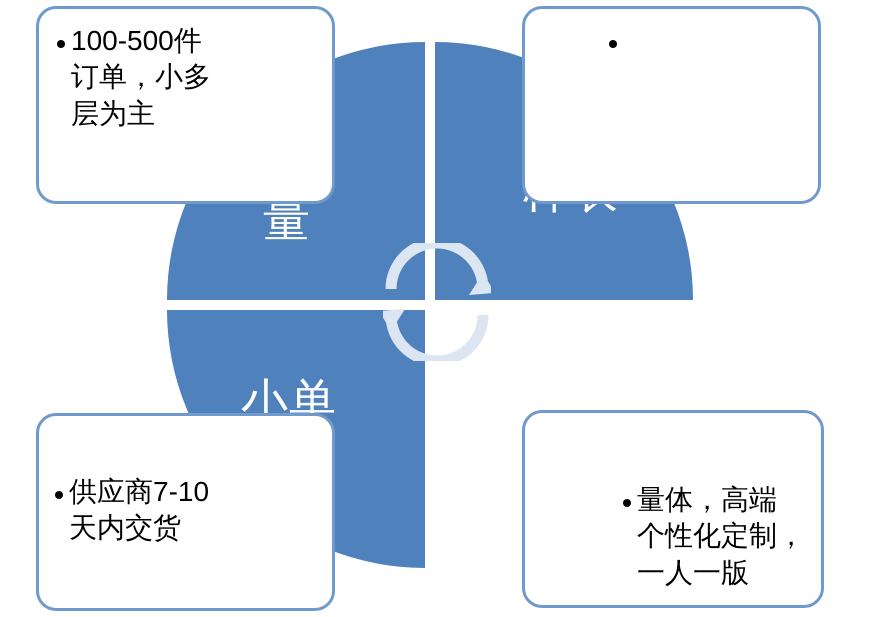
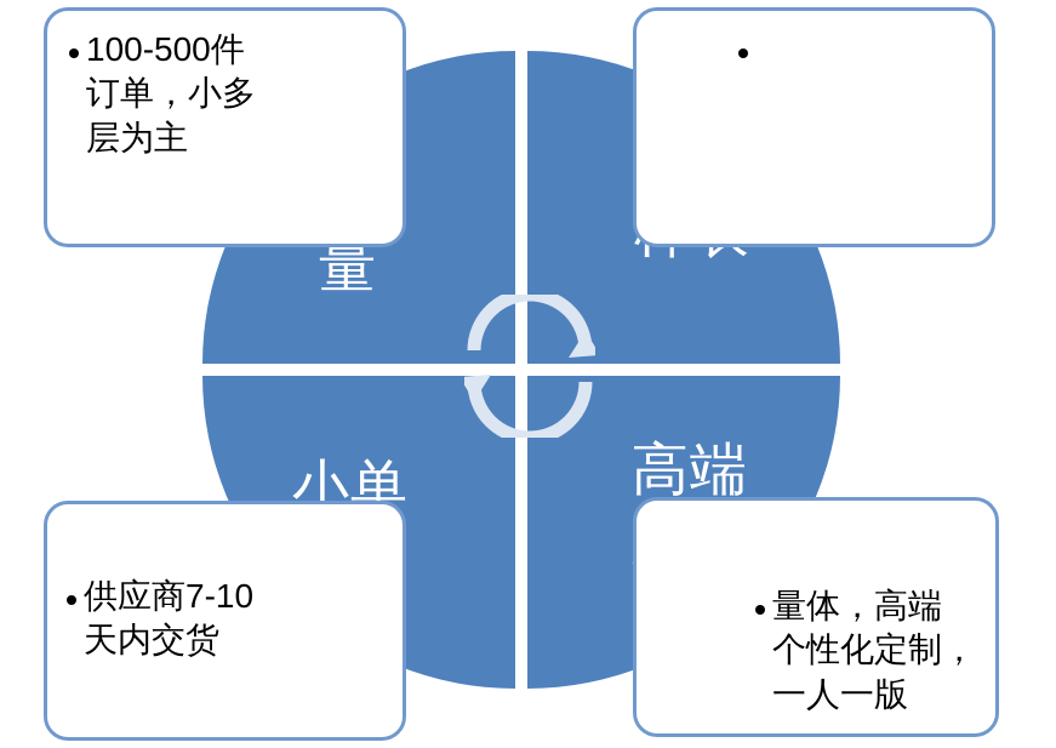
  量
  小单
+ 高端
  100-500件
  订单，小多
  层为主
  供应商7-10
  天内交货
  量体，高端
  个性化定制，
  一人一版
